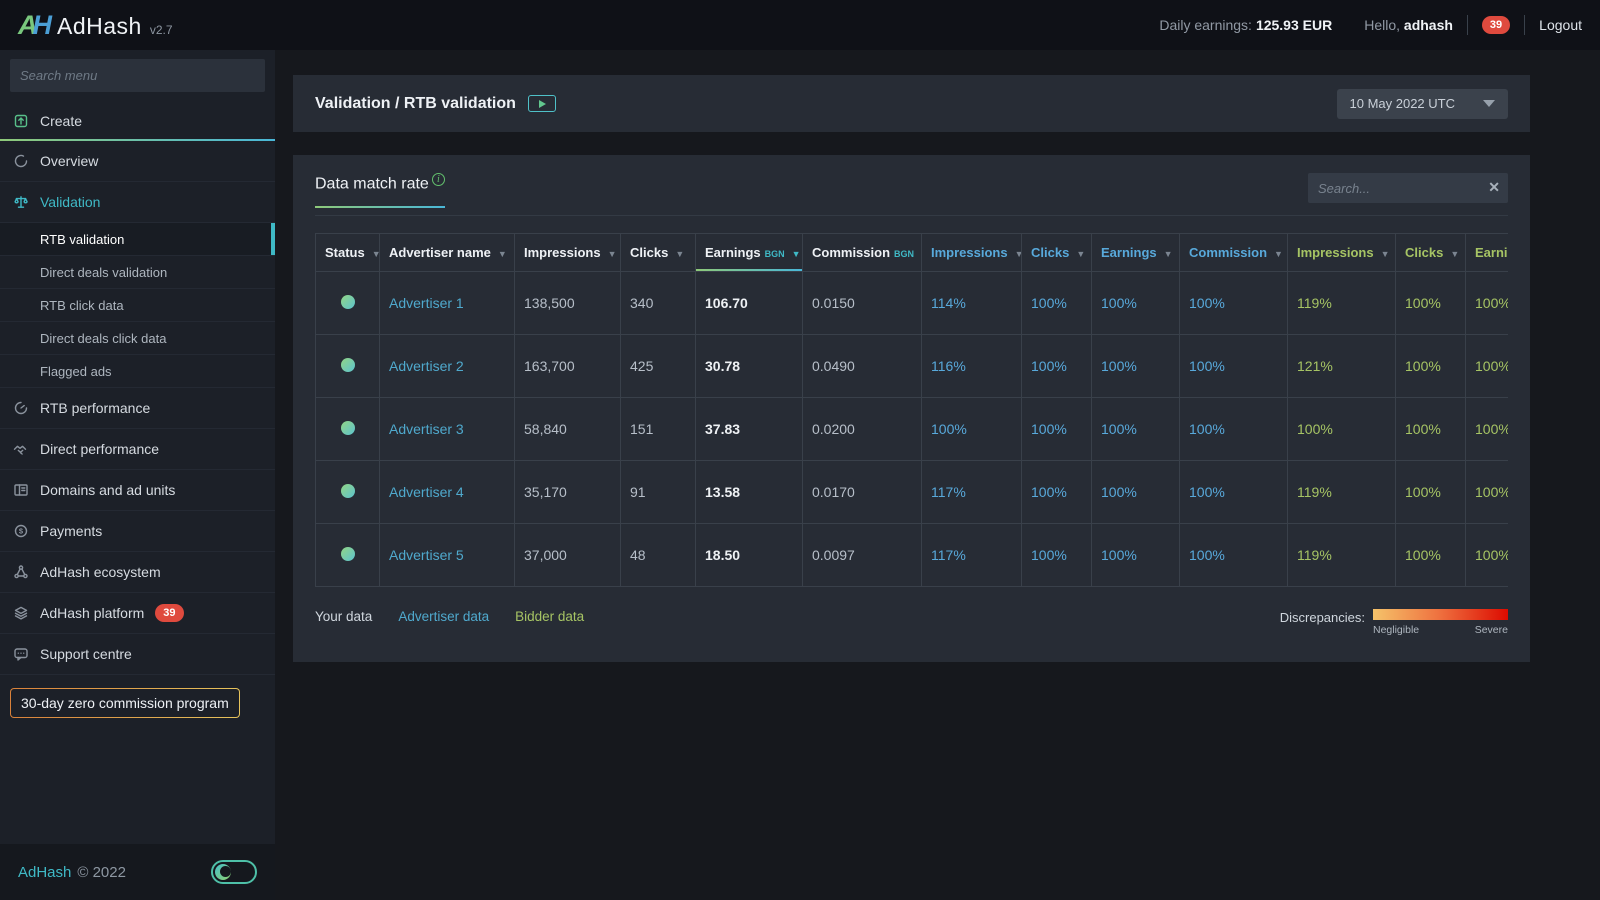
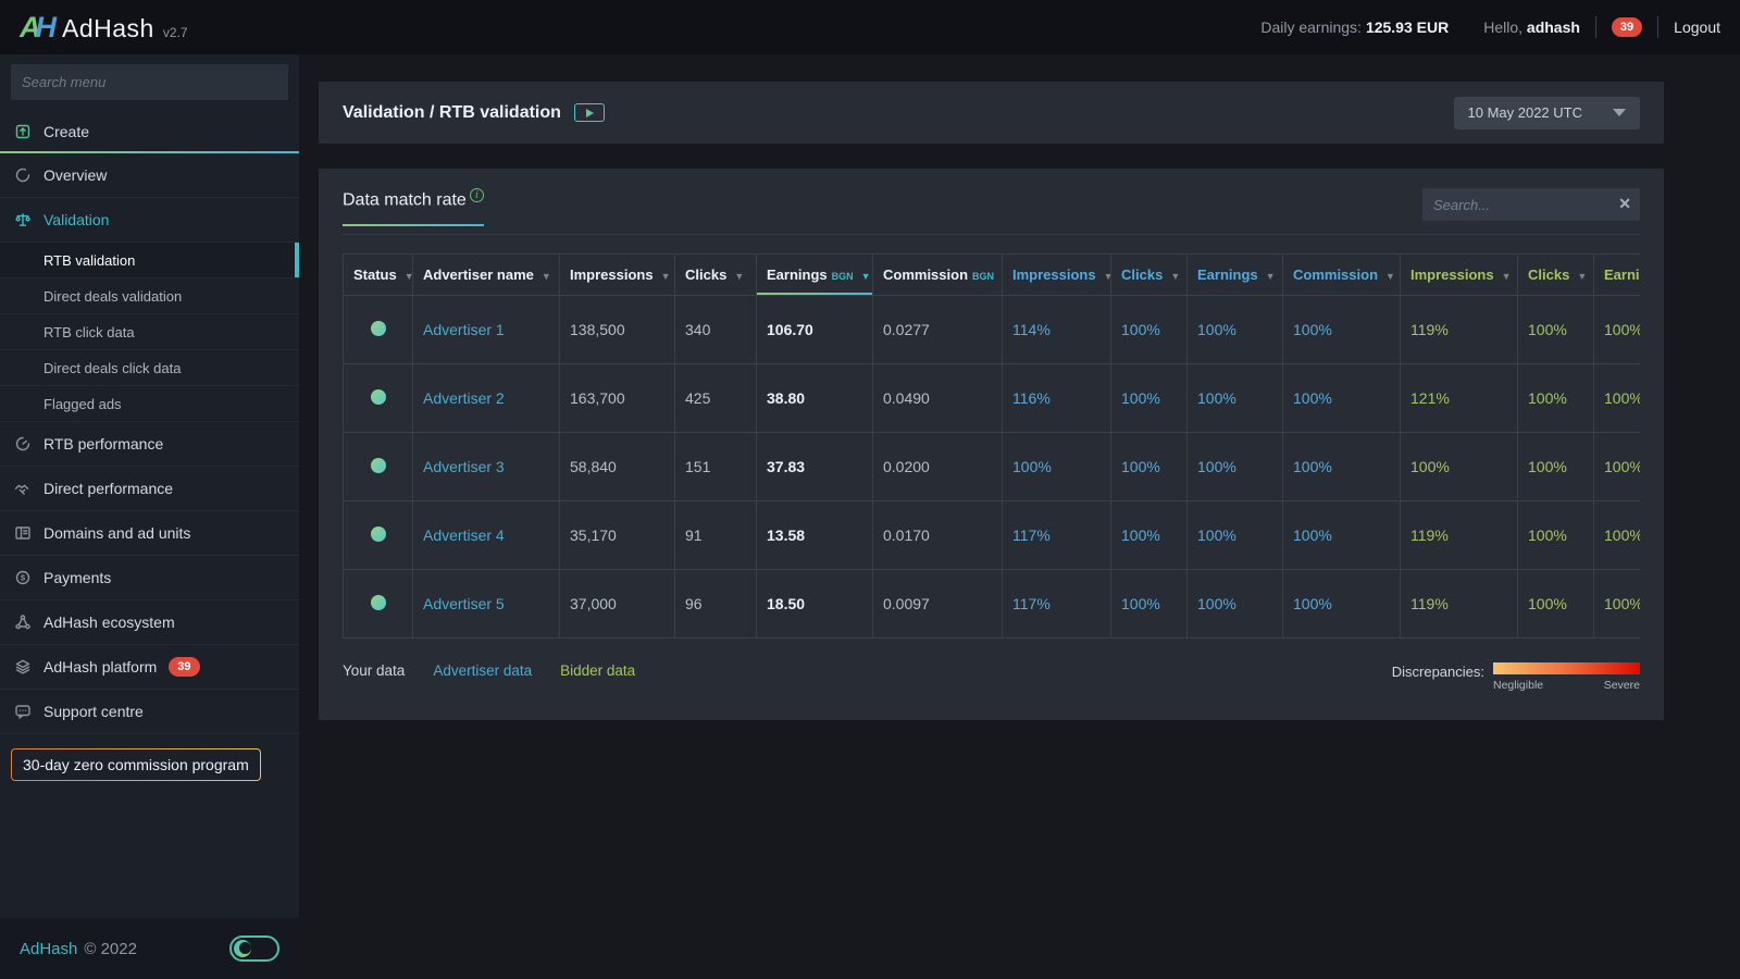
  AH
  AdHash
  v2.7
  Daily earnings: 125.93 EUR
  Hello, adhash
  39
  Logout
  Search menu
  Create
  Overview
  Validation
  RTB validation
  Direct deals validation
  RTB click data
  Direct deals click data
  Flagged ads
  RTB performance
  Direct performance
  Domains and ad units
  $
  Payments
  AdHash ecosystem
  AdHash platform
  39
  Support centre
  30-day zero commission program
  AdHash
  © 2022
  Validation / RTB validation
  10 May 2022 UTC
  Data match rate i
  Search...
  ✕
  Status ▼	Advertiser name ▼	Impressions ▼	Clicks ▼	Earnings BGN ▼	Commission BGN	Impressions ▼	Clicks ▼	Earnings ▼	Commission ▼	Impressions ▼	Clicks ▼	Earni
- 	Advertiser 1	138,500	340	106.70	0.0150	114%	100%	100%	100%	119%	100%	100%
+ 	Advertiser 1	138,500	340	106.70	0.0277	114%	100%	100%	100%	119%	100%	100%
- 	Advertiser 2	163,700	425	30.78	0.0490	116%	100%	100%	100%	121%	100%	100%
+ 	Advertiser 2	163,700	425	38.80	0.0490	116%	100%	100%	100%	121%	100%	100%
  	Advertiser 3	58,840	151	37.83	0.0200	100%	100%	100%	100%	100%	100%	100%
  	Advertiser 4	35,170	91	13.58	0.0170	117%	100%	100%	100%	119%	100%	100%
- 	Advertiser 5	37,000	48	18.50	0.0097	117%	100%	100%	100%	119%	100%	100%
+ 	Advertiser 5	37,000	96	18.50	0.0097	117%	100%	100%	100%	119%	100%	100%
  Your data
  Advertiser data
  Bidder data
  Discrepancies:
  Negligible
  Severe
